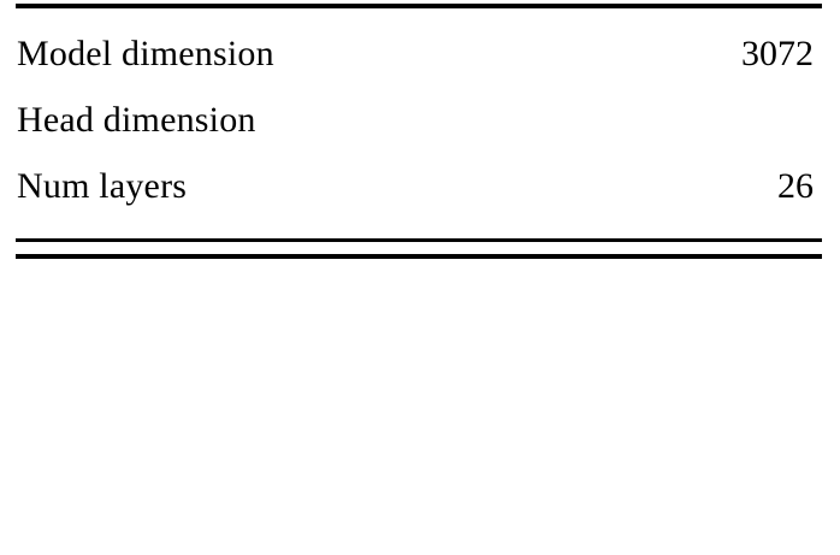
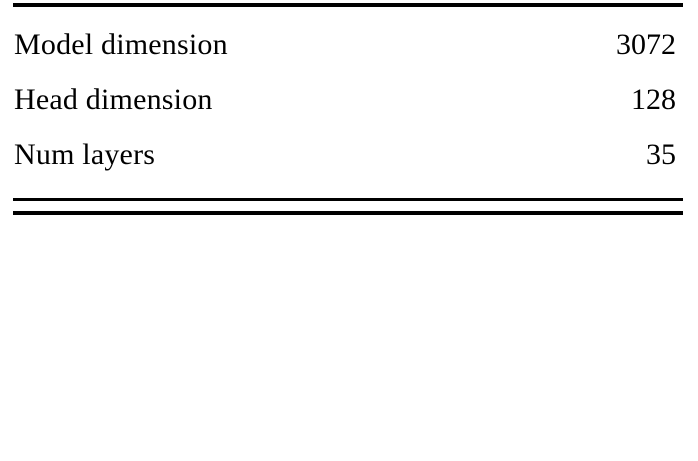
  Model dimension
  3072
  Head dimension
+ 128
  Num layers
- 26
+ 35
